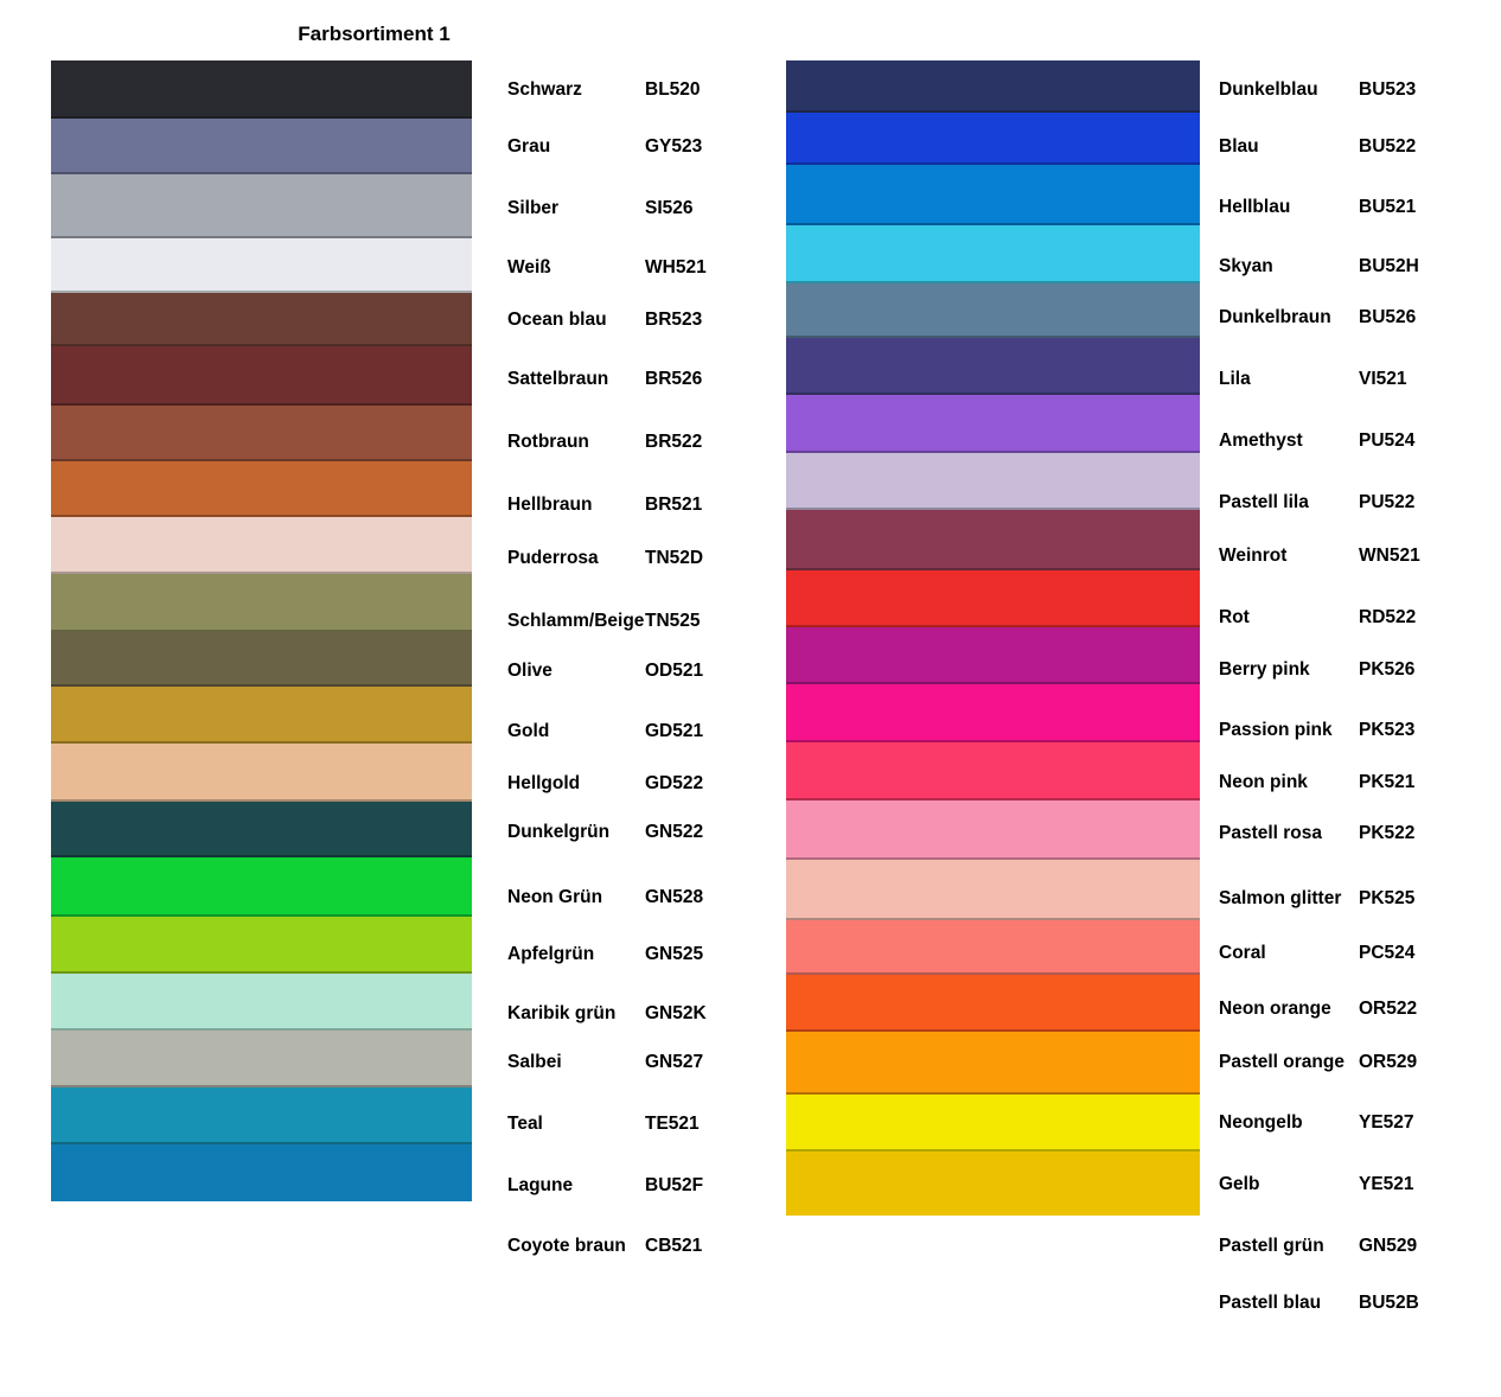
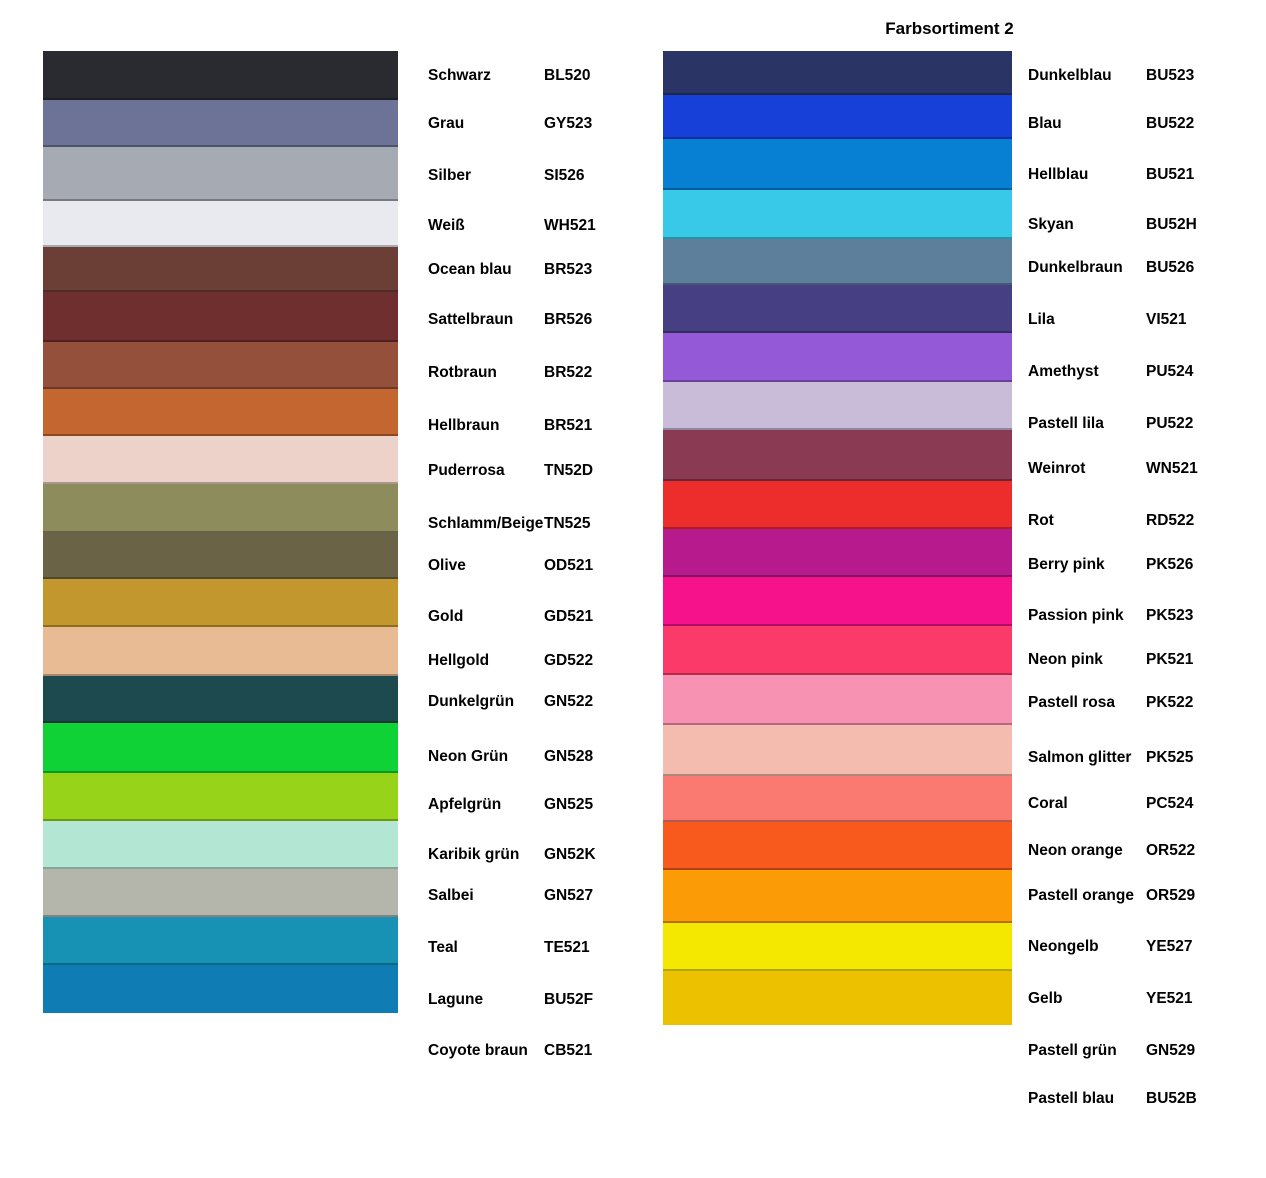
- Farbsortiment 1
  Schwarz
  BL520
  Grau
  GY523
  Silber
  SI526
  Weiß
  WH521
  Ocean blau
  BR523
  Sattelbraun
  BR526
  Rotbraun
  BR522
  Hellbraun
  BR521
  Puderrosa
  TN52D
  Schlamm/Beige
  TN525
  Olive
  OD521
  Gold
  GD521
  Hellgold
  GD522
  Dunkelgrün
  GN522
  Neon Grün
  GN528
  Apfelgrün
  GN525
  Karibik grün
  GN52K
  Salbei
  GN527
  Teal
  TE521
  Lagune
  BU52F
  Coyote braun
  CB521
+ Farbsortiment 2
  Dunkelblau
  BU523
  Blau
  BU522
  Hellblau
  BU521
  Skyan
  BU52H
  Dunkelbraun
  BU526
  Lila
  VI521
  Amethyst
  PU524
  Pastell lila
  PU522
  Weinrot
  WN521
  Rot
  RD522
  Berry pink
  PK526
  Passion pink
  PK523
  Neon pink
  PK521
  Pastell rosa
  PK522
  Salmon glitter
  PK525
  Coral
  PC524
  Neon orange
  OR522
  Pastell orange
  OR529
  Neongelb
  YE527
  Gelb
  YE521
  Pastell grün
  GN529
  Pastell blau
  BU52B
